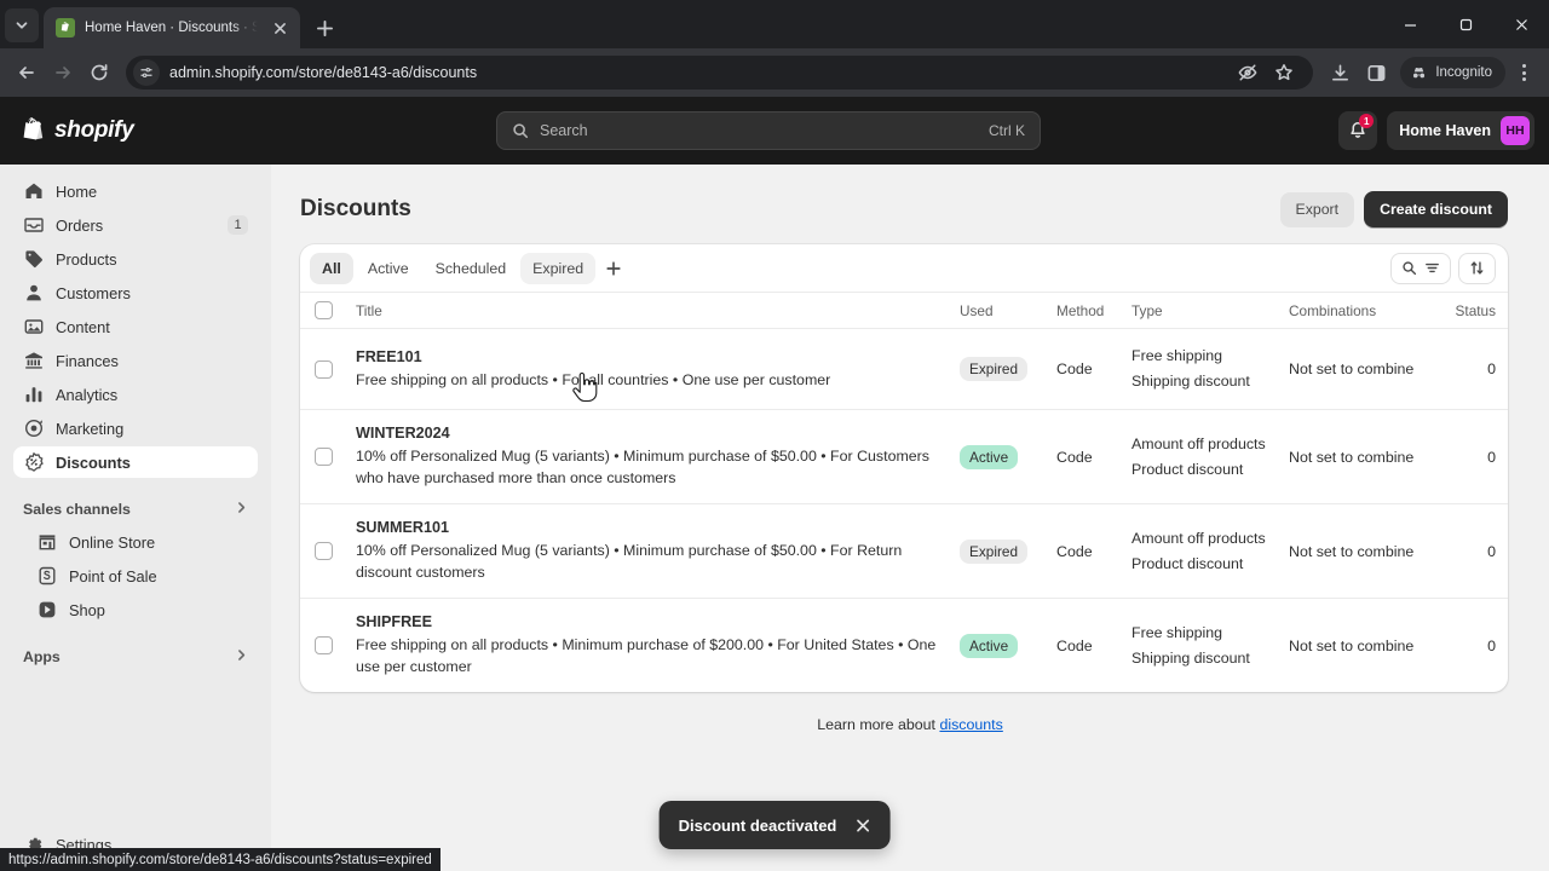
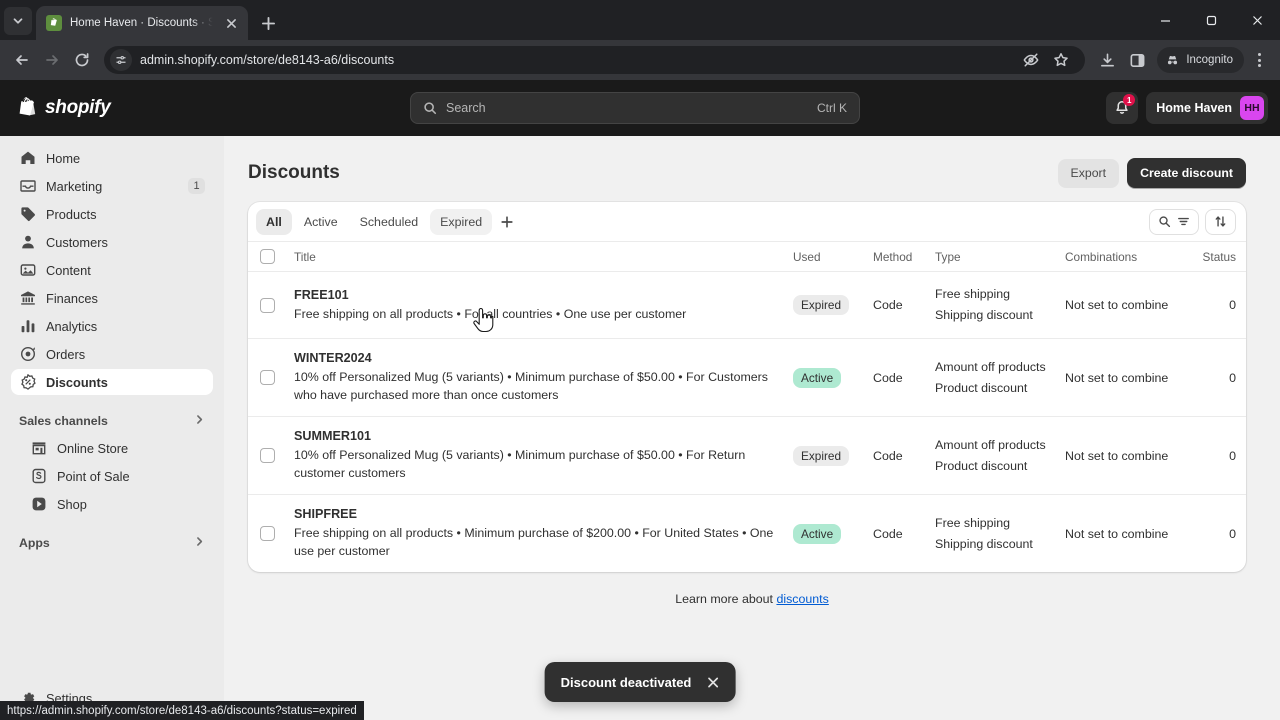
  Home Haven · Discounts · S
  admin.shopify.com/store/de8143-a6/discounts
  Incognito
  shopify
  Search
  Ctrl K
  1
  Home Haven
  HH
  Home
- Orders
+ Marketing
  1
  Products
  Customers
  Content
  Finances
  Analytics
- Marketing
+ Orders
  Discounts
  Sales channels
  Online Store
  Point of Sale
  Shop
  Apps
  Settings
  Discounts
  Export
  Create discount
  All
  Active
  Scheduled
  Expired
  Title
  Used
  Method
  Type
  Combinations
  Status
  FREE101
  Free shipping on all products • Fo all countries • One use per customer
  Expired
  Code
  Free shipping
  Shipping discount
  Not set to combine
  0
  WINTER2024
  10% off Personalized Mug (5 variants) • Minimum purchase of $50.00 • For Customers who have purchased more than once customers
  Active
  Code
  Amount off products
  Product discount
  Not set to combine
  0
  SUMMER101
- 10% off Personalized Mug (5 variants) • Minimum purchase of $50.00 • For Return discount customers
+ 10% off Personalized Mug (5 variants) • Minimum purchase of $50.00 • For Return customer customers
  Expired
  Code
  Amount off products
  Product discount
  Not set to combine
  0
  SHIPFREE
  Free shipping on all products • Minimum purchase of $200.00 • For United States • One use per customer
  Active
  Code
  Free shipping
  Shipping discount
  Not set to combine
  0
  Learn more about discounts
  Discount deactivated
  https://admin.shopify.com/store/de8143-a6/discounts?status=expired
